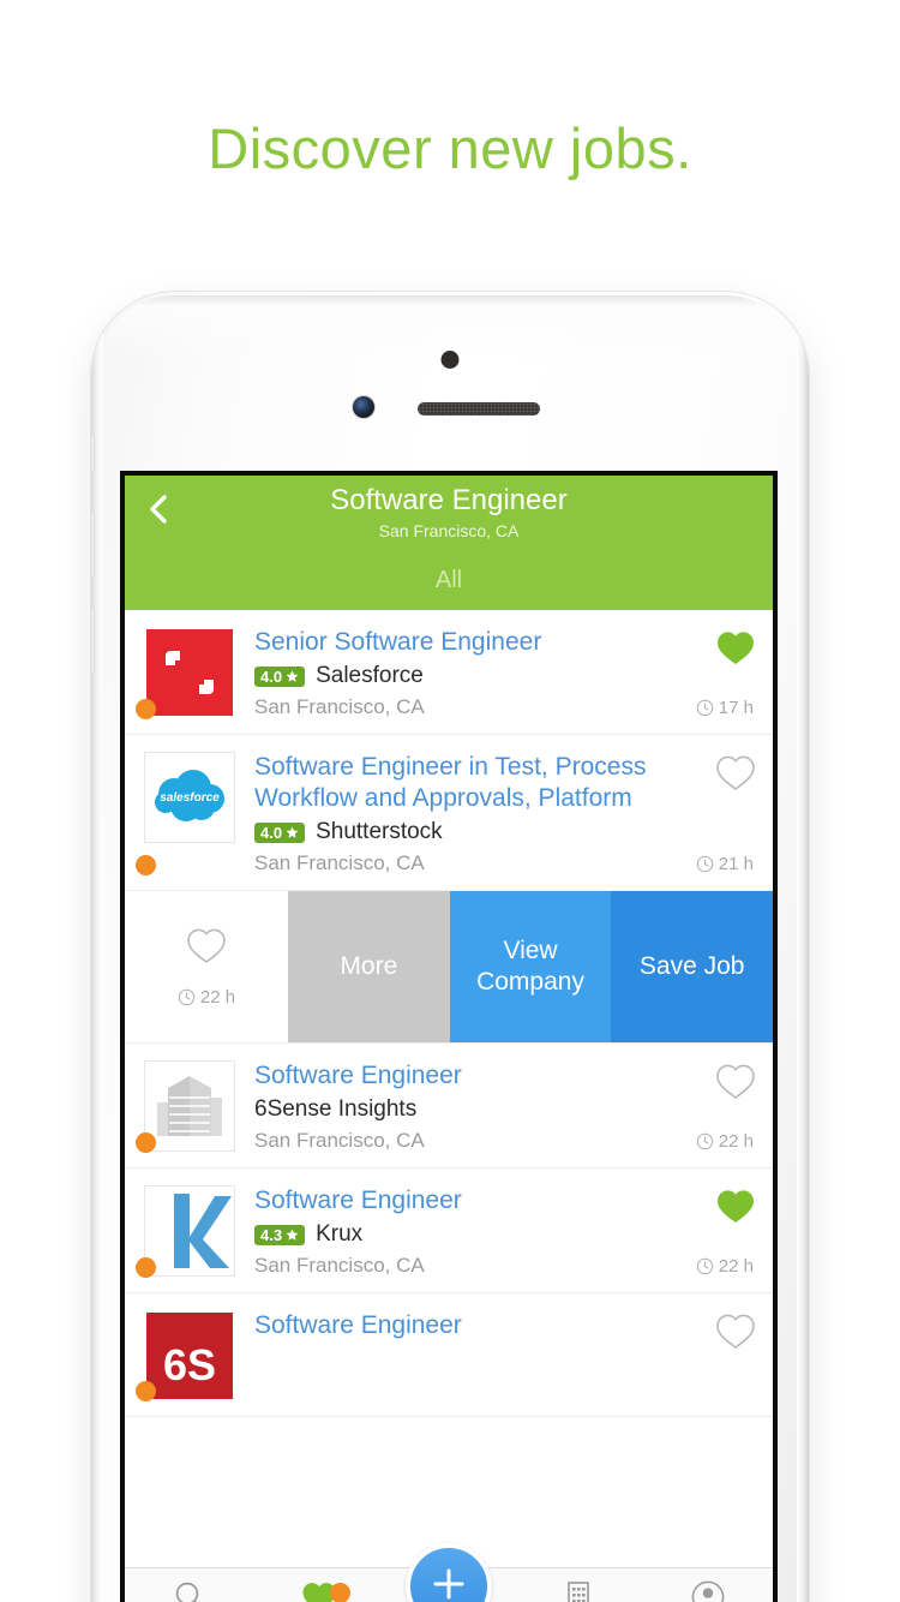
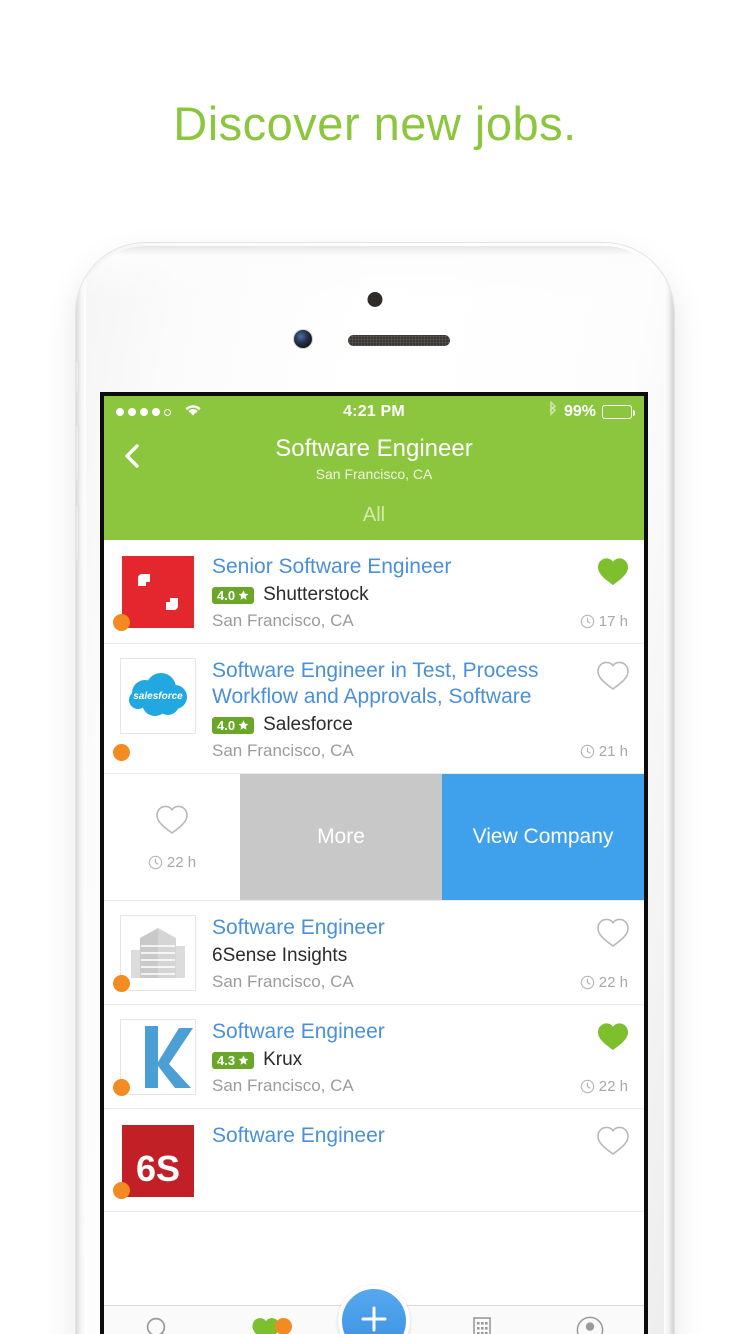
  Discover new jobs.
+ 4:21 PM
+ 99%
  Software Engineer
  San Francisco, CA
  All
  Senior Software Engineer
  4.0
- Salesforce
+ Shutterstock
  San Francisco, CA
  17 h
  salesforce
- Software Engineer in Test, Process Workflow and Approvals, Platform
+ Software Engineer in Test, Process Workflow and Approvals, Software
  4.0
- Shutterstock
+ Salesforce
  San Francisco, CA
  21 h
  22 h
  More
  View Company
- Save Job
  Software Engineer
  6Sense Insights
  San Francisco, CA
  22 h
  Software Engineer
  4.3
  Krux
  San Francisco, CA
  22 h
  6S
  Software Engineer
